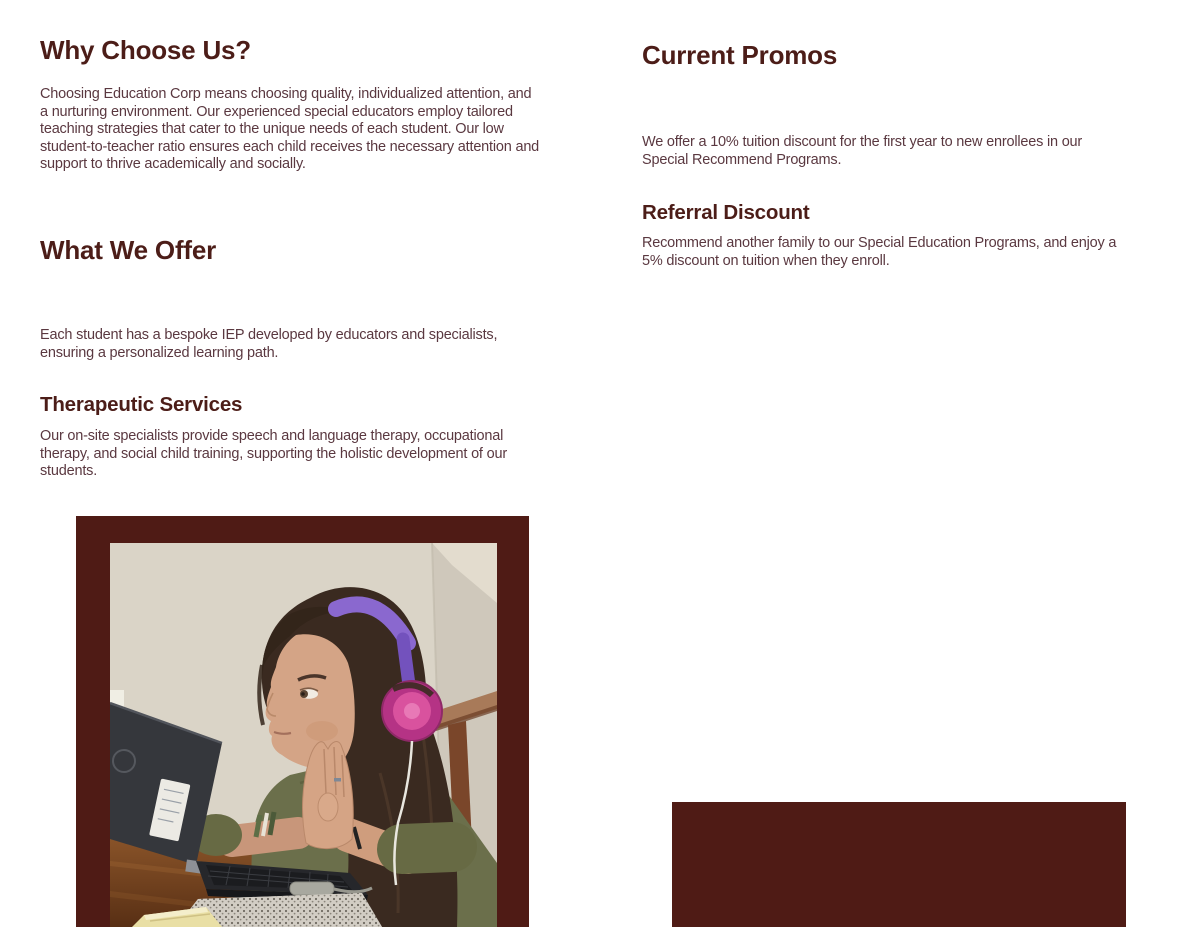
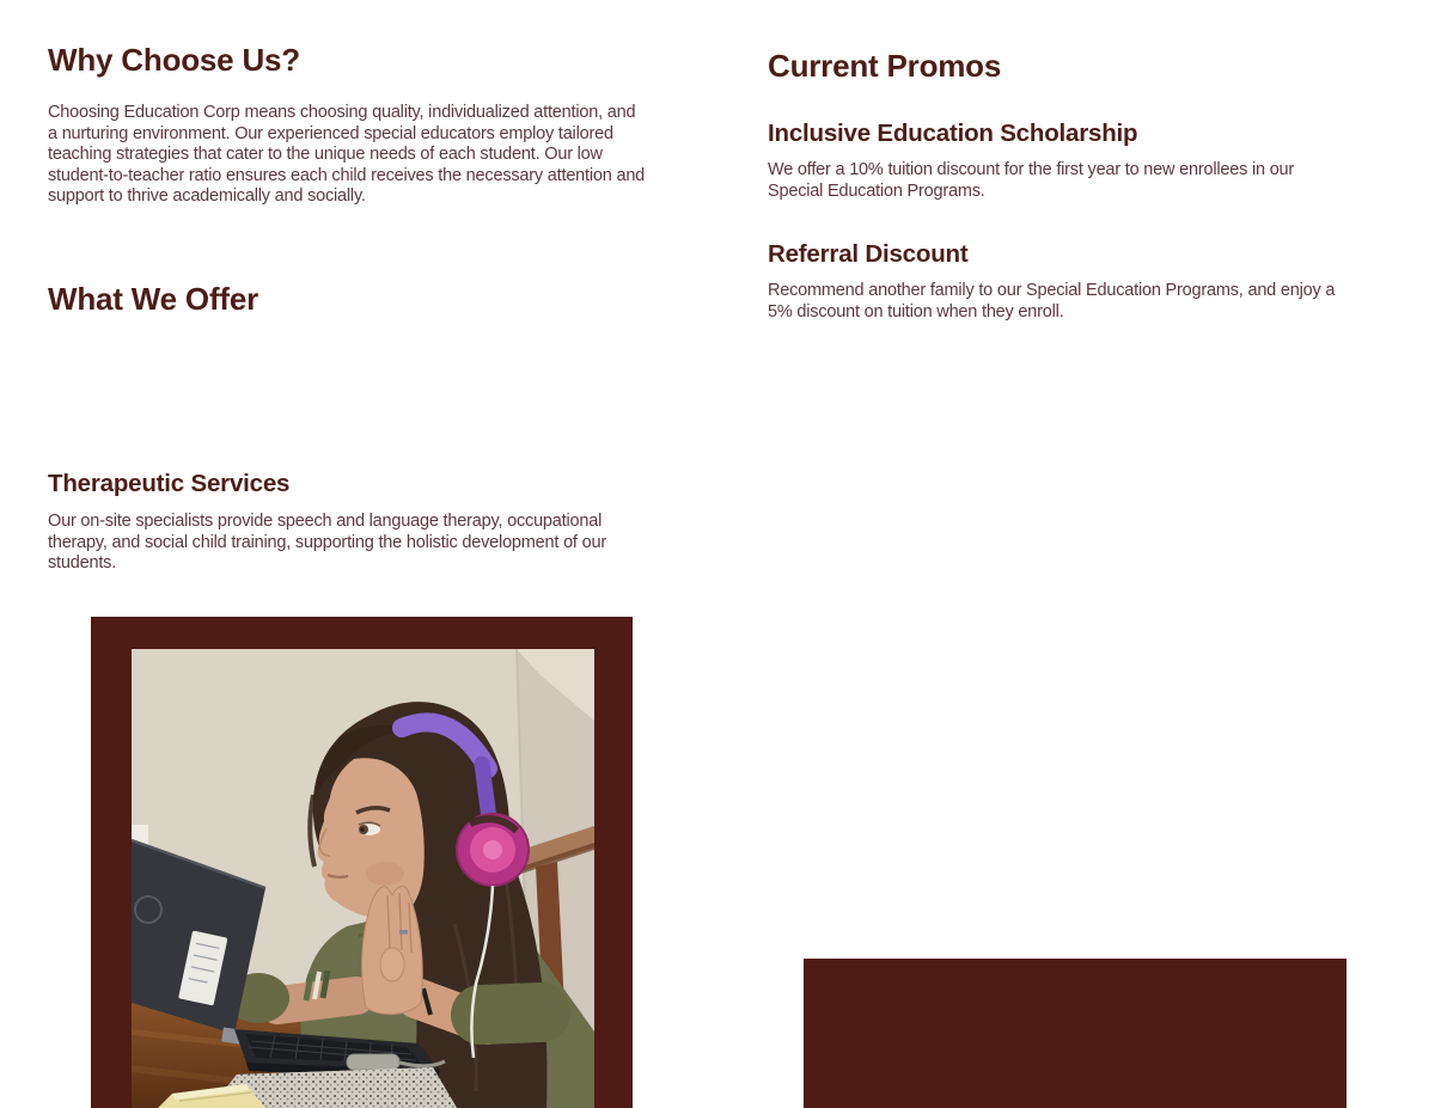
  Why Choose Us?
  Choosing Education Corp means choosing quality, individualized attention, and a nurturing environment. Our experienced special educators employ tailored teaching strategies that cater to the unique needs of each student. Our low student-to-teacher ratio ensures each child receives the necessary attention and support to thrive academically and socially.
  What We Offer
- Each student has a bespoke IEP developed by educators and specialists, ensuring a personalized learning path.
  Therapeutic Services
  Our on-site specialists provide speech and language therapy, occupational therapy, and social child training, supporting the holistic development of our students.
  Current Promos
+ Inclusive Education Scholarship
- We offer a 10% tuition discount for the first year to new enrollees in our Special Recommend Programs.
+ We offer a 10% tuition discount for the first year to new enrollees in our Special Education Programs.
  Referral Discount
  Recommend another family to our Special Education Programs, and enjoy a 5% discount on tuition when they enroll.
